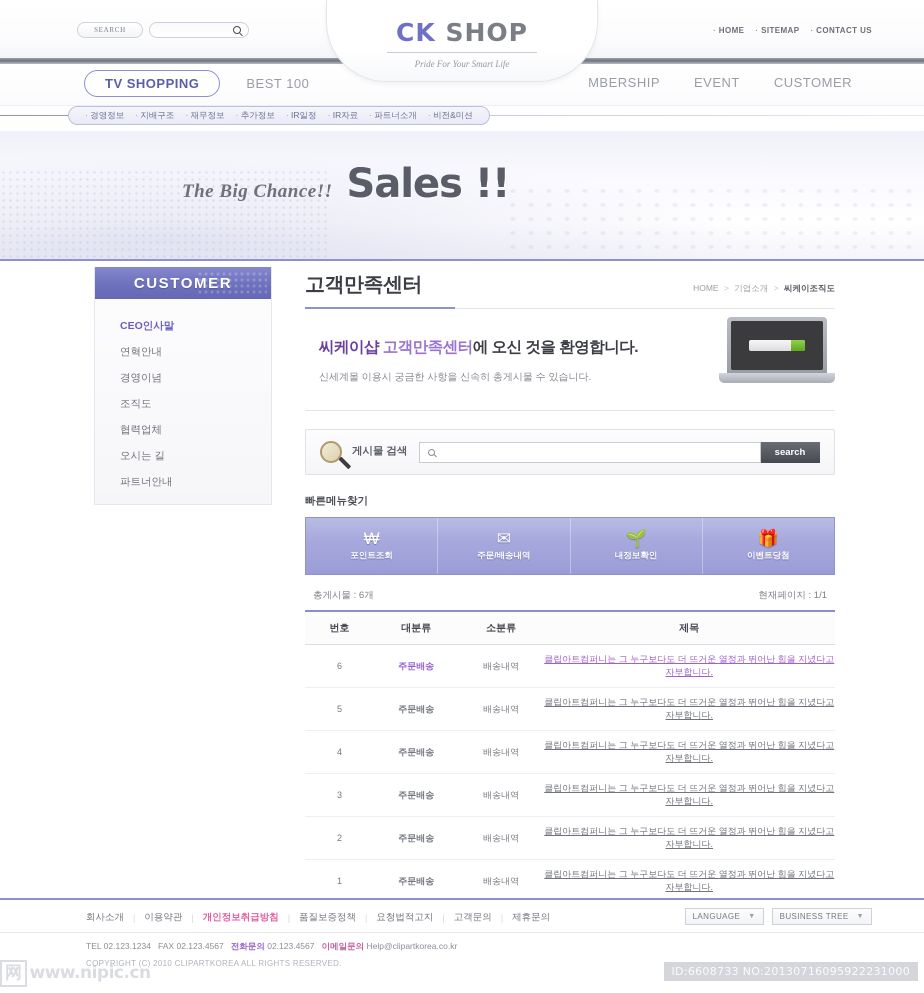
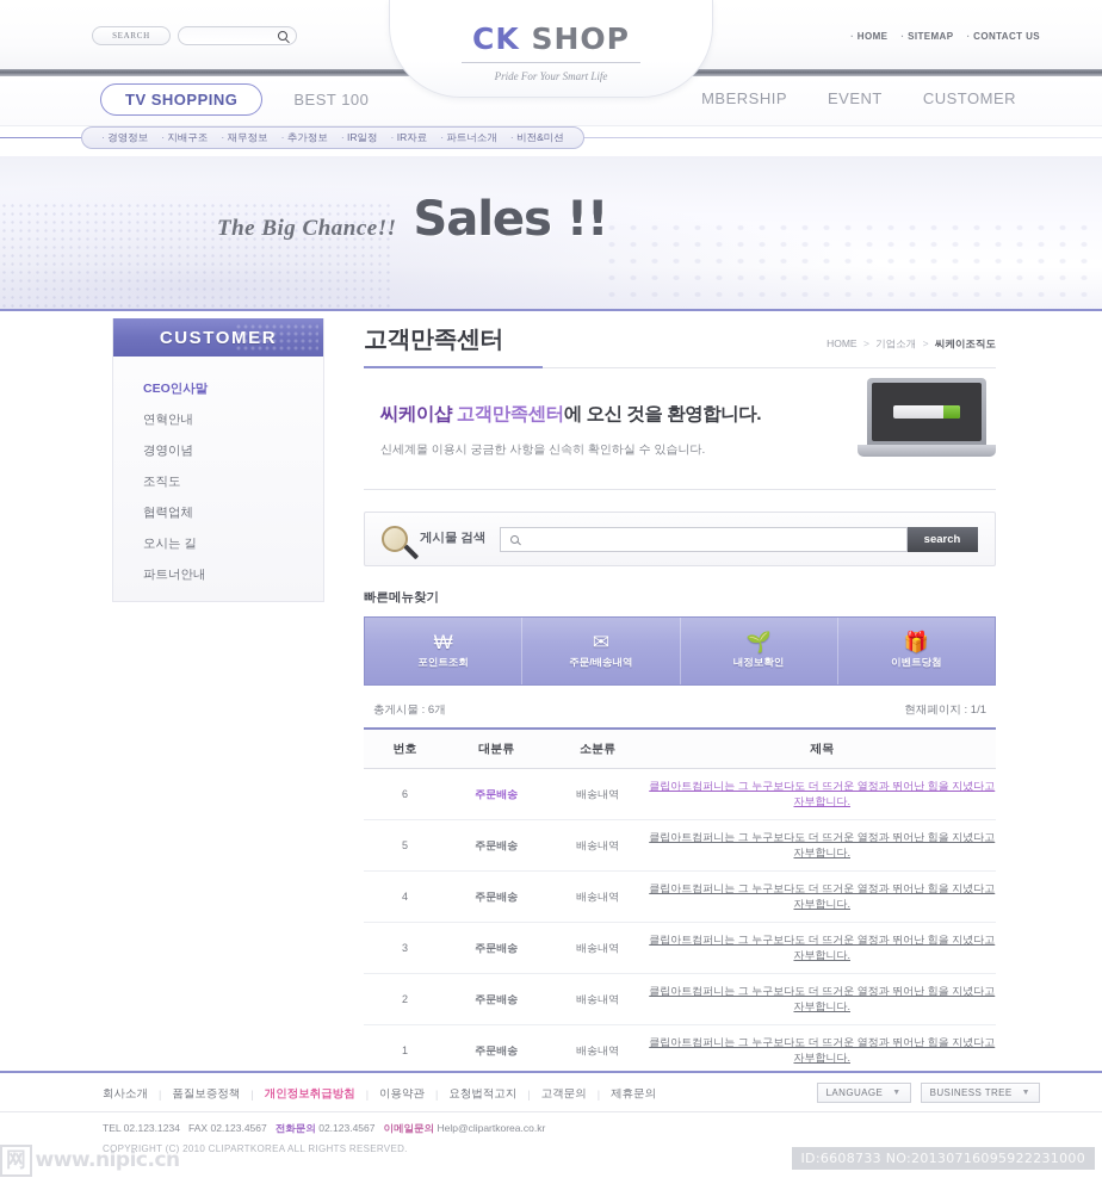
  SEARCH
  HOME
  SITEMAP
  CONTACT US
  CK SHOP
  Pride For Your Smart Life
  TV SHOPPING
  BEST 100
  MBERSHIP
  EVENT
  CUSTOMER
  경영정보
  지배구조
  재무정보
  추가정보
  IR일정
  IR자료
  파트너소개
  비전&미션
  The Big Chance!!
  Sales !!
  CUSTOMER
  CEO인사말
  연혁안내
  경영이념
  조직도
  협력업체
  오시는 길
  파트너안내
  고객만족센터
  HOME > 기업소개 > 씨케이조직도
  씨케이샵 고객만족센터에 오신 것을 환영합니다.
- 신세계몰 이용시 궁금한 사항을 신속히 총게시물 수 있습니다.
+ 신세계몰 이용시 궁금한 사항을 신속히 확인하실 수 있습니다.
  게시물 검색
  search
  빠른메뉴찾기
  ₩
  포인트조회
  ✉
  주문/배송내역
  🌱
  내정보확인
  🎁
  이벤트당첨
  총게시물 : 6개
  현재페이지 : 1/1
  번호	대분류	소분류	제목
  6	주문배송	배송내역	클립아트컴퍼니는 그 누구보다도 더 뜨거운 열정과 뛰어난 힘을 지녔다고 자부합니다.
  5	주문배송	배송내역	클립아트컴퍼니는 그 누구보다도 더 뜨거운 열정과 뛰어난 힘을 지녔다고 자부합니다.
  4	주문배송	배송내역	클립아트컴퍼니는 그 누구보다도 더 뜨거운 열정과 뛰어난 힘을 지녔다고 자부합니다.
  3	주문배송	배송내역	클립아트컴퍼니는 그 누구보다도 더 뜨거운 열정과 뛰어난 힘을 지녔다고 자부합니다.
  2	주문배송	배송내역	클립아트컴퍼니는 그 누구보다도 더 뜨거운 열정과 뛰어난 힘을 지녔다고 자부합니다.
  1	주문배송	배송내역	클립아트컴퍼니는 그 누구보다도 더 뜨거운 열정과 뛰어난 힘을 지녔다고 자부합니다.
  회사소개
- 이용약관
+ 품질보증정책
  |
  개인정보취급방침
- 품질보증정책
+ 이용약관
  요청법적고지
  |
  고객문의
  제휴문의
  LANGUAGE
  BUSINESS TREE
  TEL 02.123.1234 FAX 02.123.4567 전화문의 02.123.4567 이메일문의 Help@clipartkorea.co.kr
  COPYRIGHT (C) 2010 CLIPARTKOREA ALL RIGHTS RESERVED.
  网 www.nipic.cn
  ID:6608733 NO:20130716095922231000
